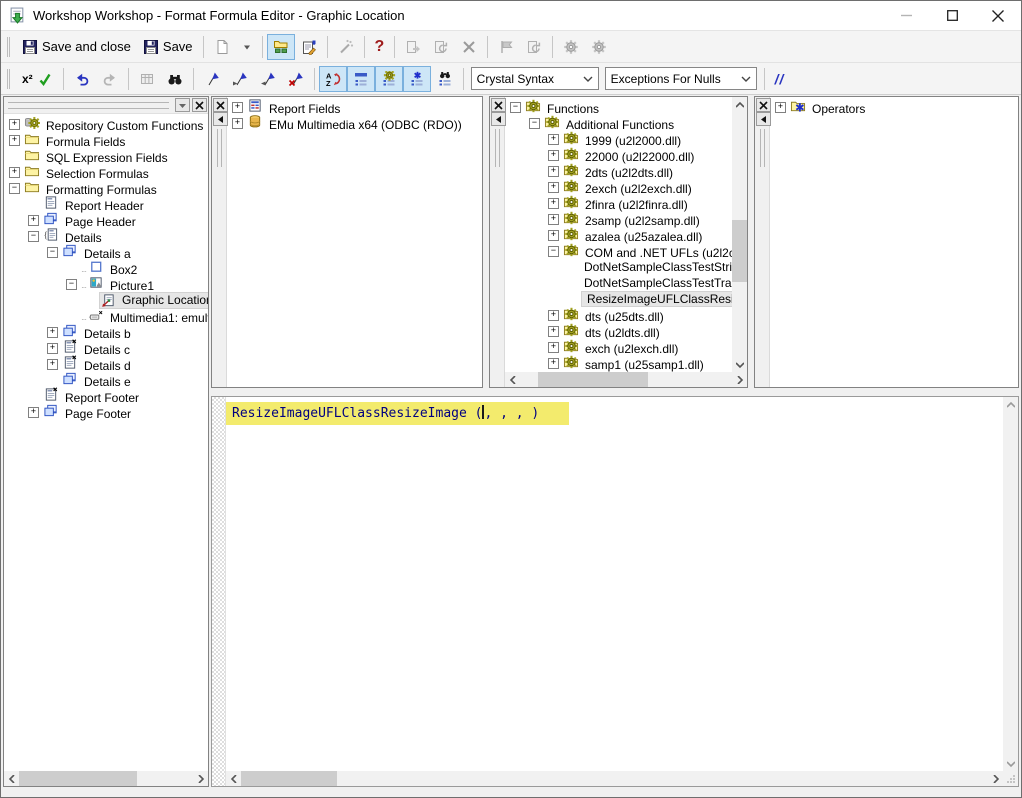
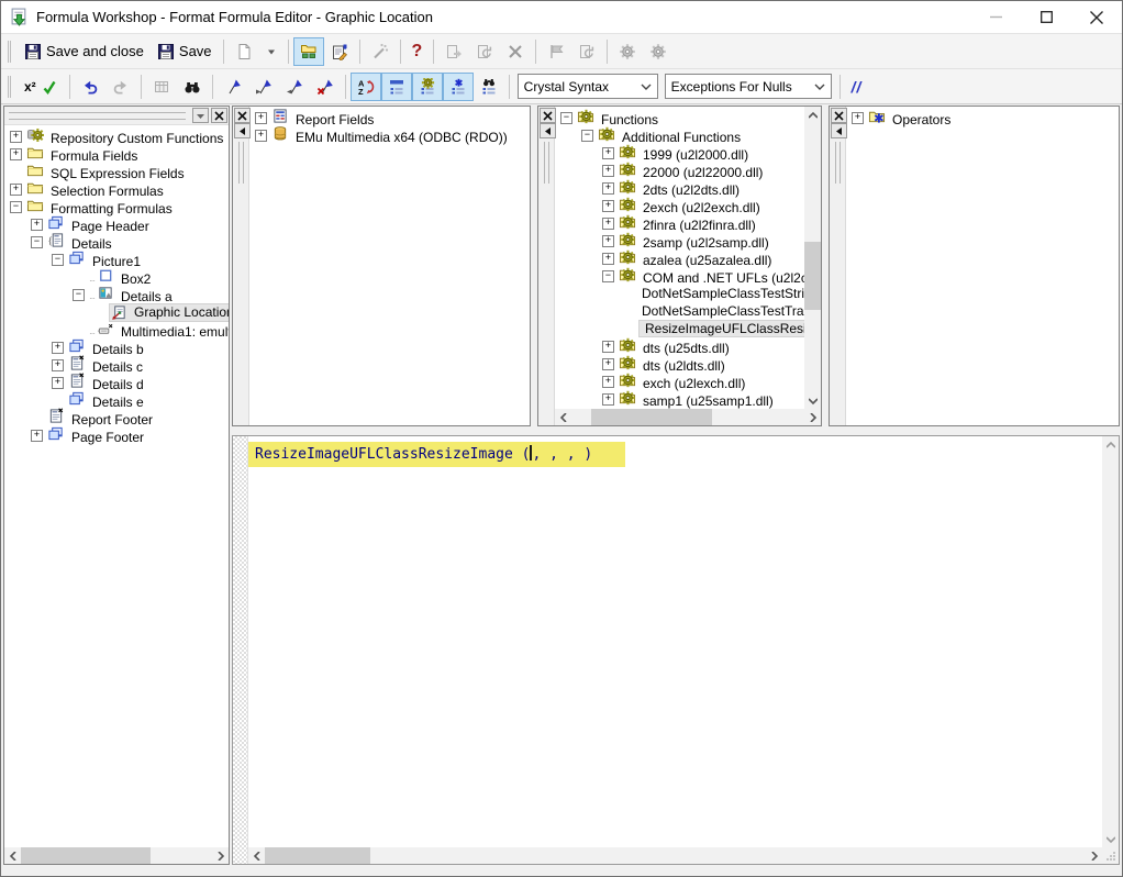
- Workshop Workshop - Format Formula Editor - Graphic Location
+ Formula Workshop - Format Formula Editor - Graphic Location
  Save and close
  Save
  ?
  x²
  A
  Z
  Crystal Syntax
  Exceptions For Nulls
  //
  +
  Repository Custom Functions
  +
  Formula Fields
  SQL Expression Fields
  +
  Selection Formulas
  −
  Formatting Formulas
- Report Header
  +
  Page Header
  −
  {
  Details
  −
- Details a
+ Picture1
  ··· Box2
  −
- ··· Picture1
+ ··· Details a
  Graphic Locatio
  ··· Multimedia1: emul
  +
  Details b
  +
  Details c
  +
  Details d
  Details e
  Report Footer
  +
  Page Footer
  +
  Report Fields
  +
  EMu Multimedia x64 (ODBC (RDO))
  −
  Functions
  −
  Additional Functions
  +
  1999 (u2l2000.dll)
  +
  22000 (u2l22000.dll)
  +
  2dts (u2l2dts.dll)
  +
  2exch (u2l2exch.dll)
  +
  2finra (u2l2finra.dll)
  +
  2samp (u2l2samp.dll)
  +
  azalea (u25azalea.dll)
  −
  COM and .NET UFLs (u2l2c
  DotNetSampleClassTestStri
  DotNetSampleClassTestTra
  ResizeImageUFLClassRes
  +
  dts (u25dts.dll)
  +
  dts (u2ldts.dll)
  +
  exch (u2lexch.dll)
  +
  samp1 (u25samp1.dll)
  +
  Operators
  ResizeImageUFLClassResizeImage ( , , , )
